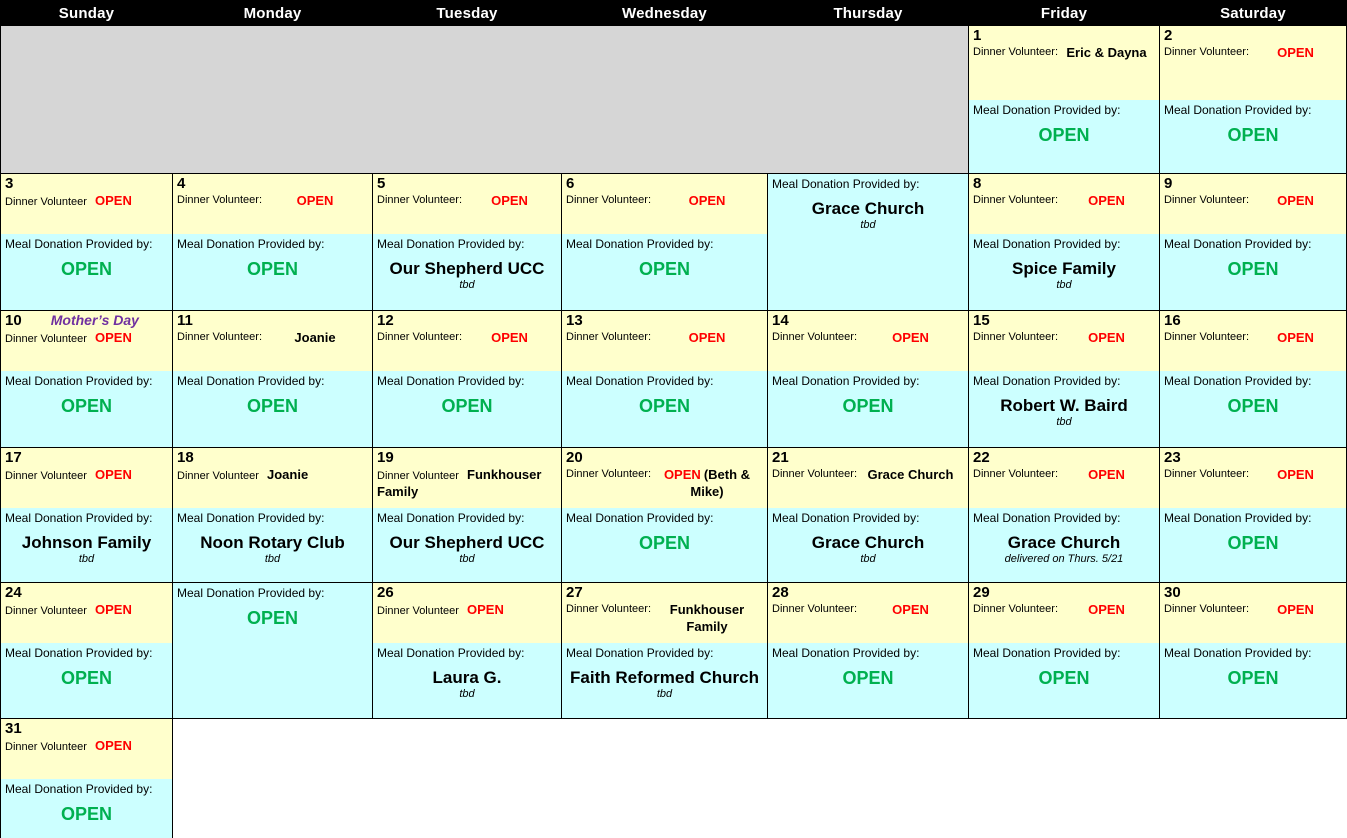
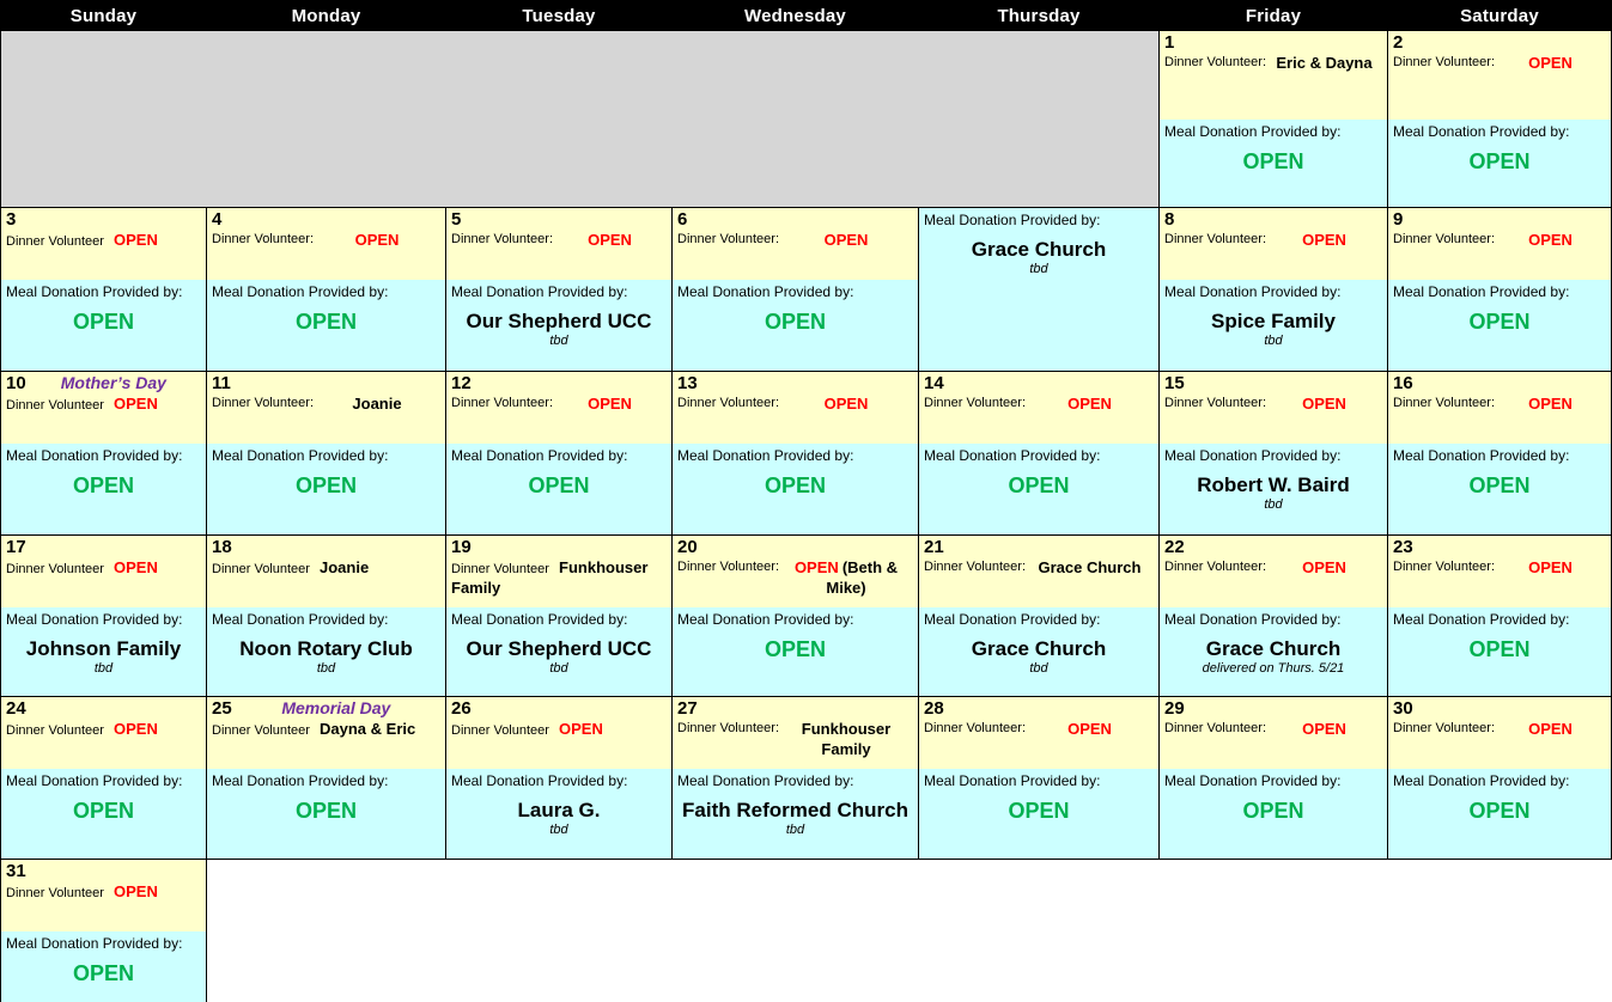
  Sunday
  Monday
  Tuesday
  Wednesday
  Thursday
  Friday
  Saturday
  1
  Dinner Volunteer:
  Eric & Dayna
  Meal Donation Provided by:
  OPEN
  2
  Dinner Volunteer:
  OPEN
  Meal Donation Provided by:
  OPEN
  3
  Dinner Volunteer OPEN
  Meal Donation Provided by:
  OPEN
  4
  Dinner Volunteer:
  OPEN
  Meal Donation Provided by:
  OPEN
  5
  Dinner Volunteer:
  OPEN
  Meal Donation Provided by:
  Our Shepherd UCC
  tbd
  6
  Dinner Volunteer:
  OPEN
  Meal Donation Provided by:
  OPEN
  Meal Donation Provided by:
  Grace Church
  tbd
  8
  Dinner Volunteer:
  OPEN
  Meal Donation Provided by:
  Spice Family
  tbd
  9
  Dinner Volunteer:
  OPEN
  Meal Donation Provided by:
  OPEN
  10
  Mother’s Day
  Dinner Volunteer OPEN
  Meal Donation Provided by:
  OPEN
  11
  Dinner Volunteer:
  Joanie
  Meal Donation Provided by:
  OPEN
  12
  Dinner Volunteer:
  OPEN
  Meal Donation Provided by:
  OPEN
  13
  Dinner Volunteer:
  OPEN
  Meal Donation Provided by:
  OPEN
  14
  Dinner Volunteer:
  OPEN
  Meal Donation Provided by:
  OPEN
  15
  Dinner Volunteer:
  OPEN
  Meal Donation Provided by:
  Robert W. Baird
  tbd
  16
  Dinner Volunteer:
  OPEN
  Meal Donation Provided by:
  OPEN
  17
  Dinner Volunteer OPEN
  Meal Donation Provided by:
  Johnson Family
  tbd
  18
  Dinner Volunteer Joanie
  Meal Donation Provided by:
  Noon Rotary Club
  tbd
  19
  Dinner Volunteer Funkhouser Family
  Meal Donation Provided by:
  Our Shepherd UCC
  tbd
  20
  Dinner Volunteer:
  OPEN (Beth & Mike)
  Meal Donation Provided by:
  OPEN
  21
  Dinner Volunteer:
  Grace Church
  Meal Donation Provided by:
  Grace Church
  tbd
  22
  Dinner Volunteer:
  OPEN
  Meal Donation Provided by:
  Grace Church
  delivered on Thurs. 5/21
  23
  Dinner Volunteer:
  OPEN
  Meal Donation Provided by:
  OPEN
  24
  Dinner Volunteer OPEN
  Meal Donation Provided by:
  OPEN
+ 25
+ Memorial Day
+ Dinner Volunteer Dayna & Eric
  Meal Donation Provided by:
  OPEN
  26
  Dinner Volunteer OPEN
  Meal Donation Provided by:
  Laura G.
  tbd
  27
  Dinner Volunteer:
  Funkhouser Family
  Meal Donation Provided by:
  Faith Reformed Church
  tbd
  28
  Dinner Volunteer:
  OPEN
  Meal Donation Provided by:
  OPEN
  29
  Dinner Volunteer:
  OPEN
  Meal Donation Provided by:
  OPEN
  30
  Dinner Volunteer:
  OPEN
  Meal Donation Provided by:
  OPEN
  31
  Dinner Volunteer OPEN
  Meal Donation Provided by:
  OPEN
